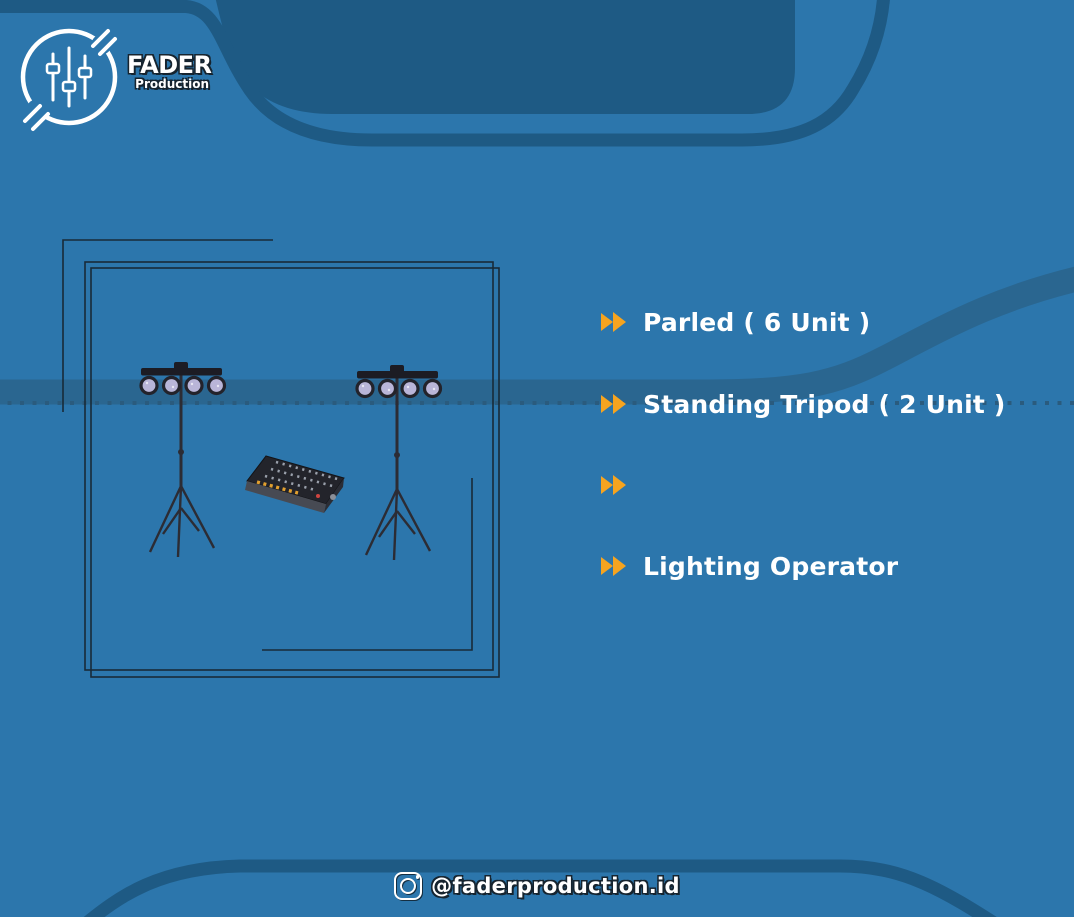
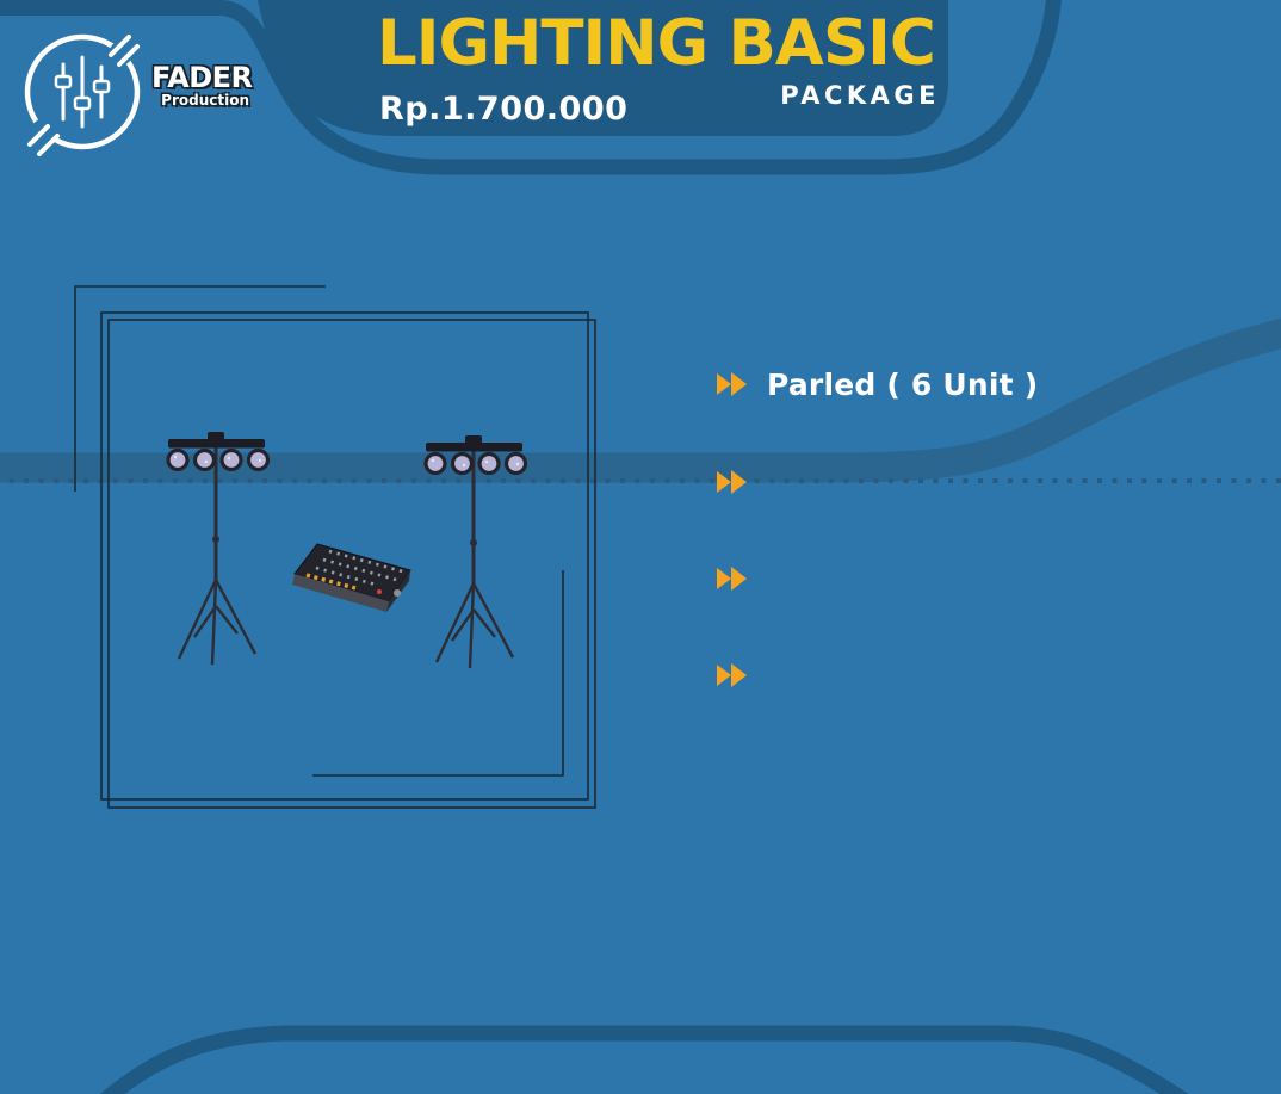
  FADER
  Production
+ LIGHTING BASIC
+ PACKAGE
+ Rp.1.700.000
  Parled ( 6 Unit )
- Standing Tripod ( 2 Unit )
- Lighting Operator
- @faderproduction.id
